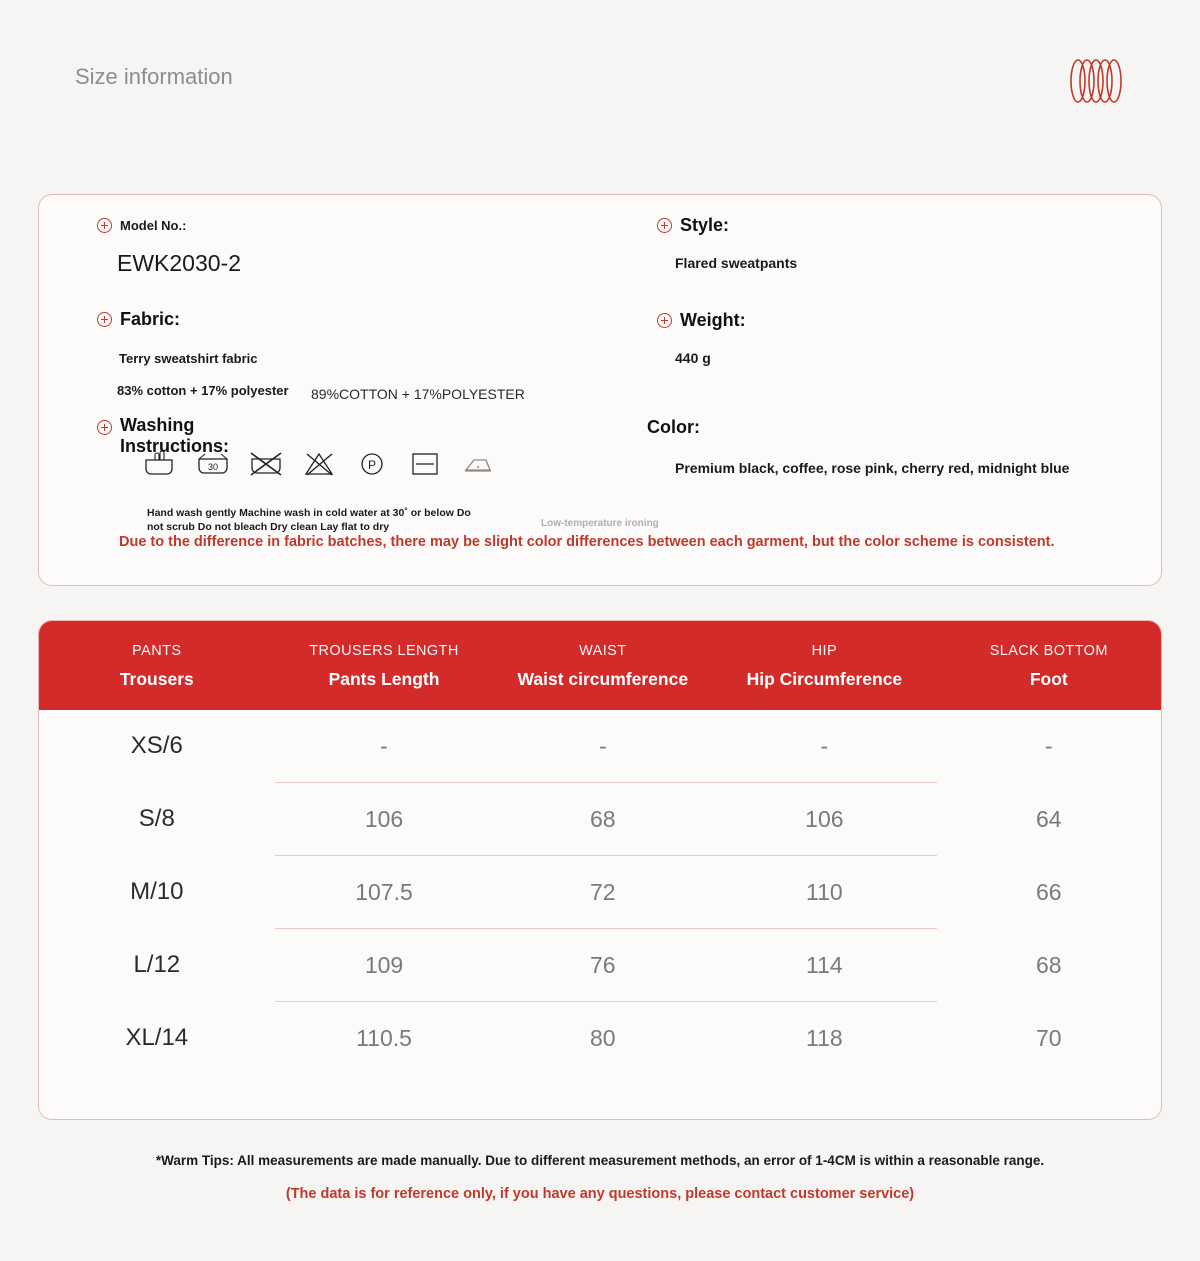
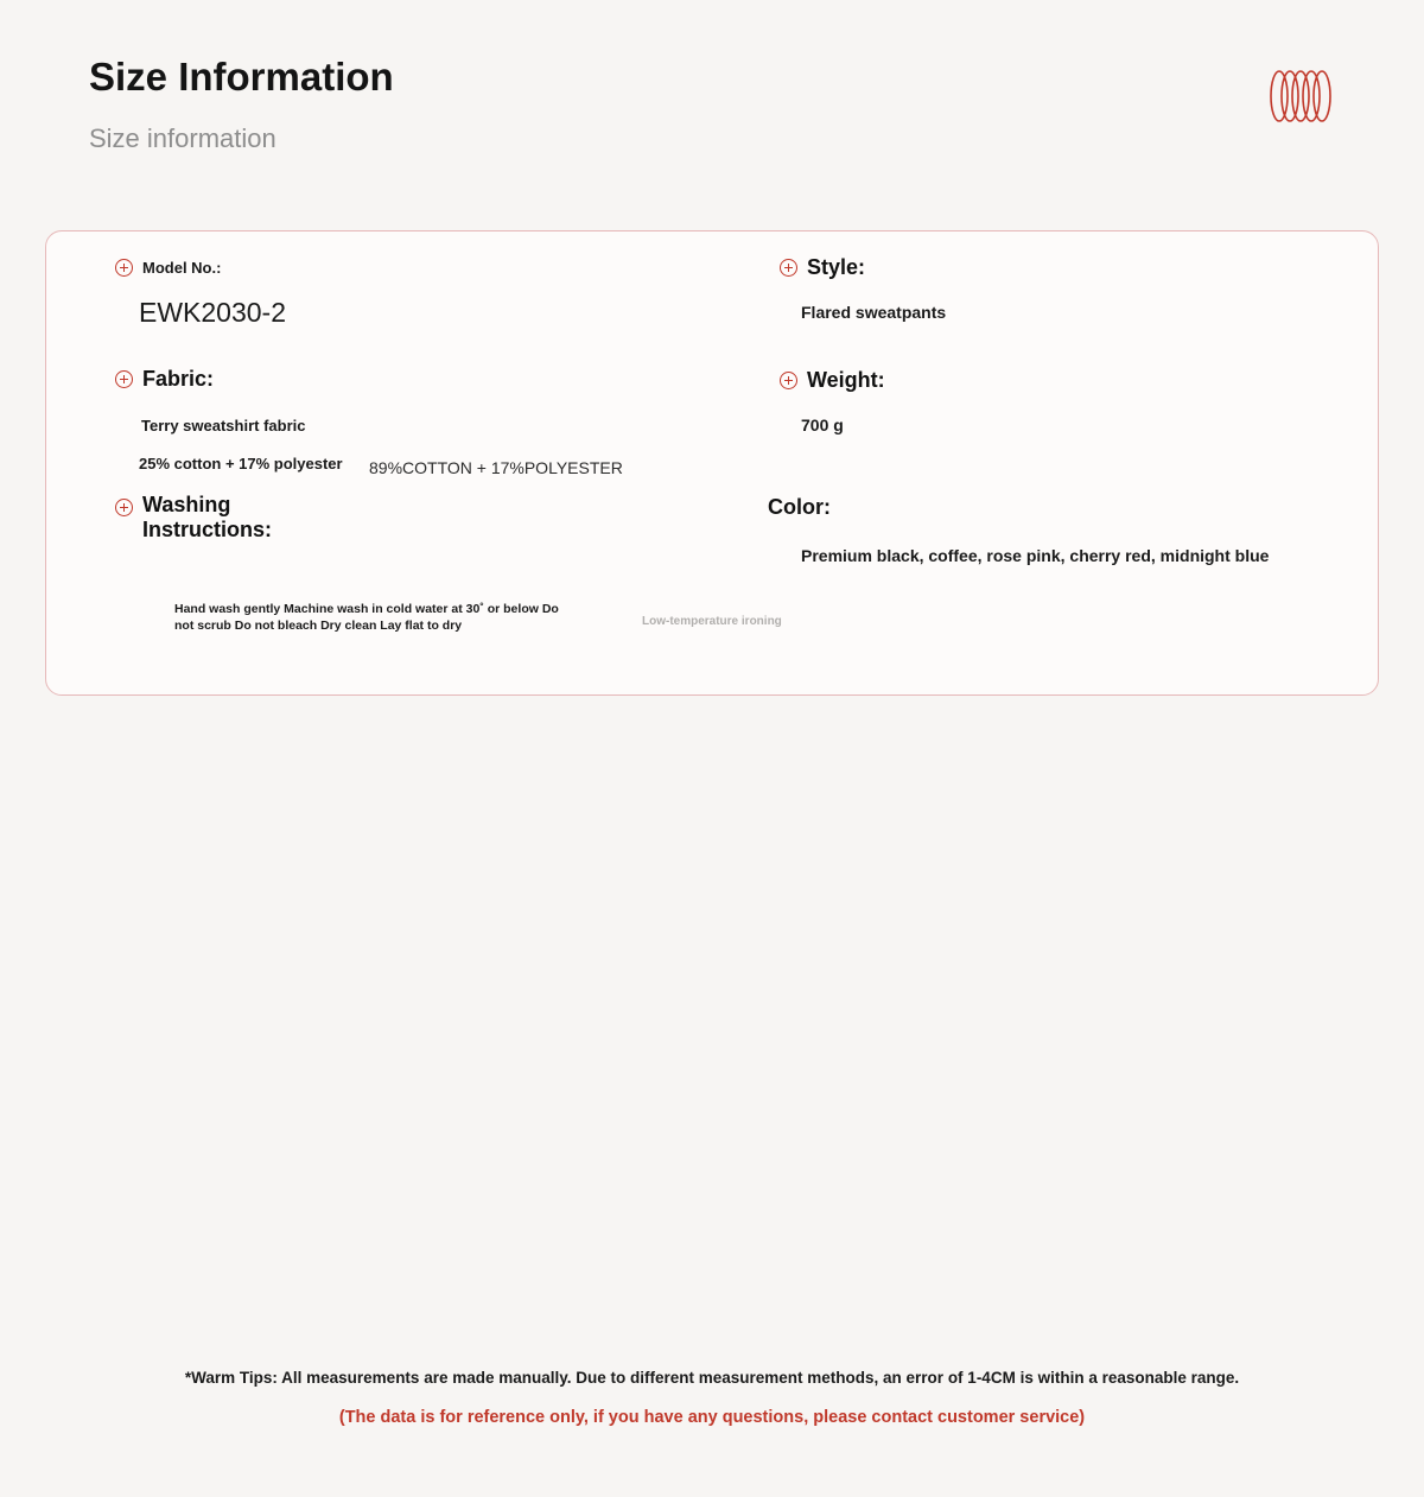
+ Size Information
  Size information
  Model No.:
  EWK2030-2
  Style:
  Flared sweatpants
  Fabric:
  Terry sweatshirt fabric
- 83% cotton + 17% polyester
+ 25% cotton + 17% polyester
  89%COTTON + 17%POLYESTER
  Weight:
- 440 g
+ 700 g
  Washing Instructions:
- 30
- P
  Hand wash gently Machine wash in cold water at 30˚ or below Do not scrub Do not bleach Dry clean Lay flat to dry
  Low-temperature ironing
  Color:
  Premium black, coffee, rose pink, cherry red, midnight blue
- Due to the difference in fabric batches, there may be slight color differences between each garment, but the color scheme is consistent.
- PANTS Trousers	TROUSERS LENGTH Pants Length	WAIST Waist circumference	HIP Hip Circumference	SLACK BOTTOM Foot
- XS/6	-	-	-	-
- S/8	106	68	106	64
- M/10	107.5	72	110	66
- L/12	109	76	114	68
- XL/14	110.5	80	118	70
  *Warm Tips: All measurements are made manually. Due to different measurement methods, an error of 1-4CM is within a reasonable range.
  (The data is for reference only, if you have any questions, please contact customer service)
